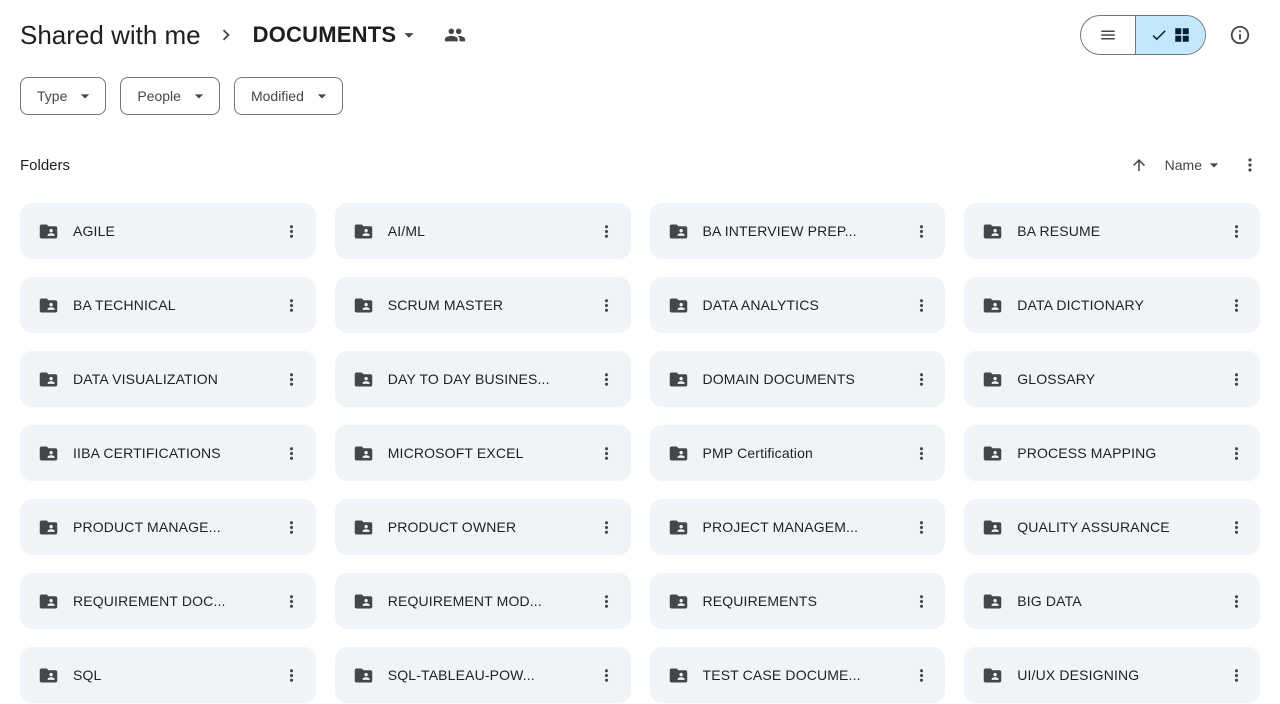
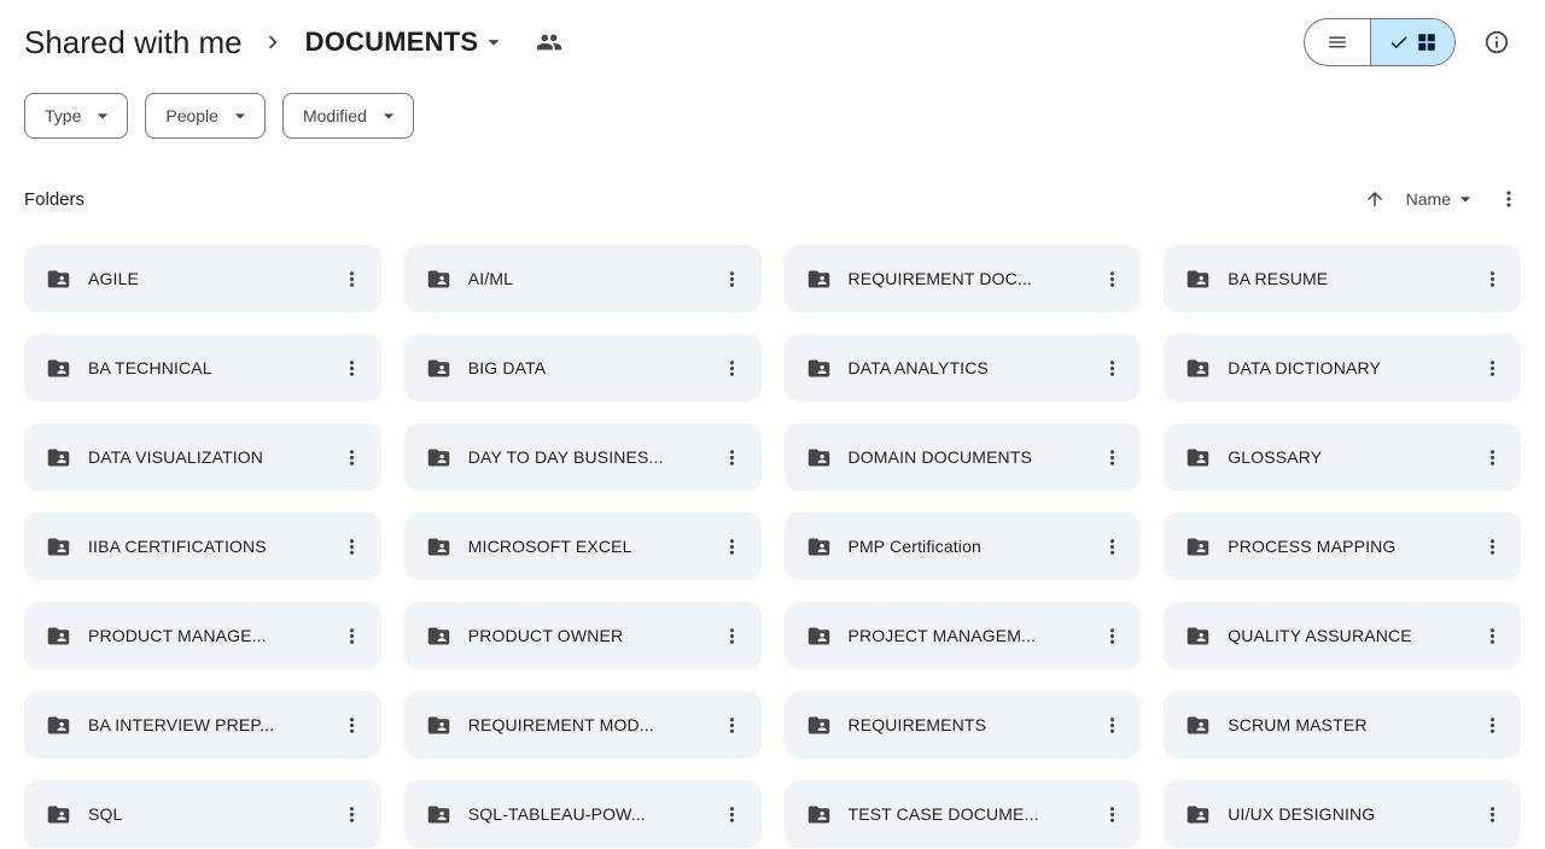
  Shared with me
  DOCUMENTS
  Type
  People
  Modified
  Folders
  Name
  AGILE
  AI/ML
- BA INTERVIEW PREP...
+ REQUIREMENT DOC...
  BA RESUME
  BA TECHNICAL
- SCRUM MASTER
+ BIG DATA
  DATA ANALYTICS
  DATA DICTIONARY
  DATA VISUALIZATION
  DAY TO DAY BUSINES...
  DOMAIN DOCUMENTS
  GLOSSARY
  IIBA CERTIFICATIONS
  MICROSOFT EXCEL
  PMP Certification
  PROCESS MAPPING
  PRODUCT MANAGE...
  PRODUCT OWNER
  PROJECT MANAGEM...
  QUALITY ASSURANCE
- REQUIREMENT DOC...
+ BA INTERVIEW PREP...
  REQUIREMENT MOD...
  REQUIREMENTS
- BIG DATA
+ SCRUM MASTER
  SQL
  SQL-TABLEAU-POW...
  TEST CASE DOCUME...
  UI/UX DESIGNING
